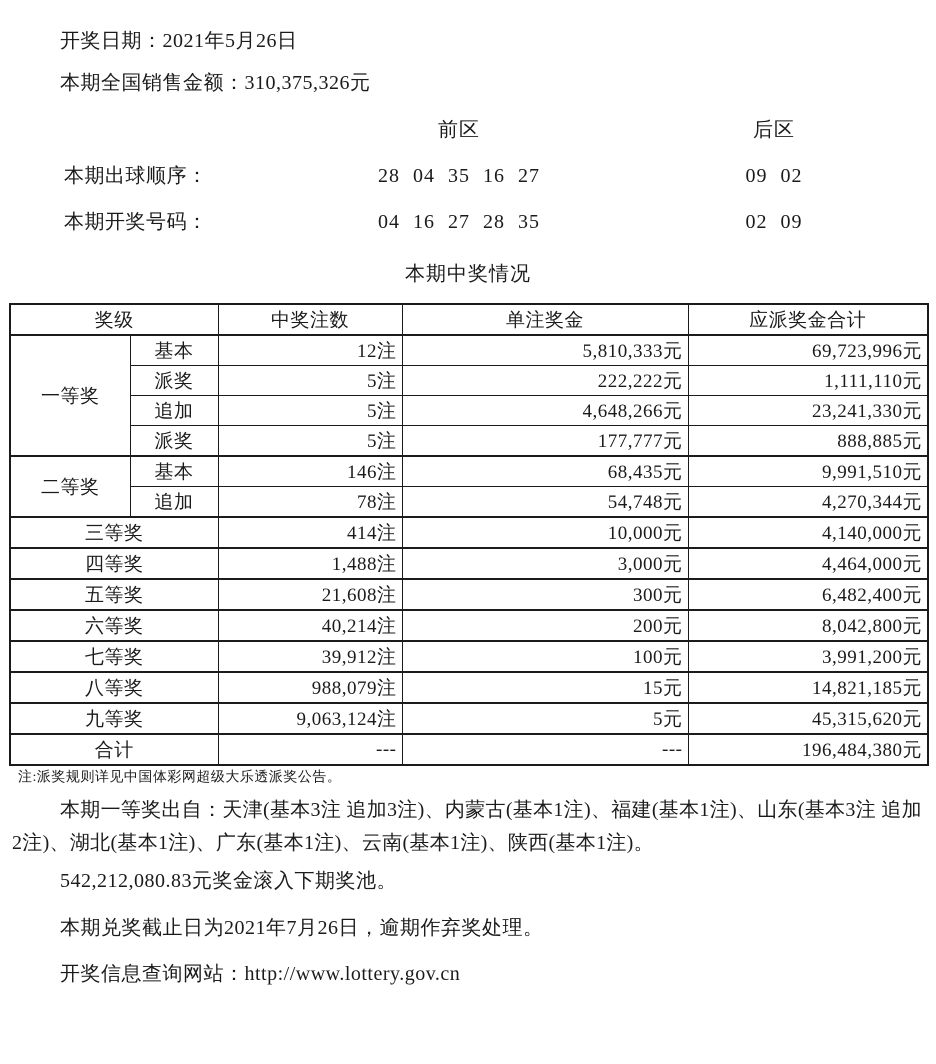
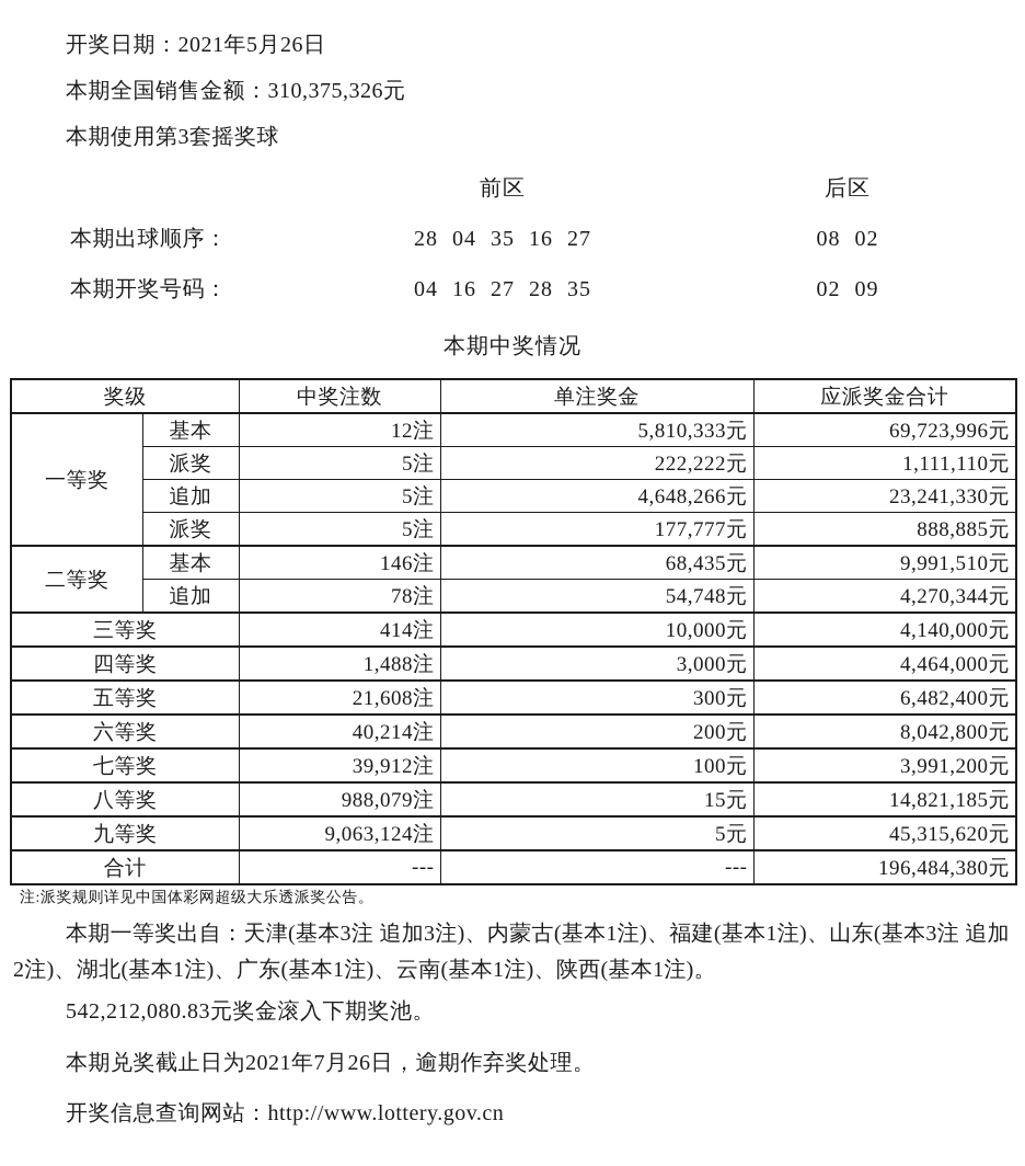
  开奖日期：2021年5月26日
  本期全国销售金额：310,375,326元
+ 本期使用第3套摇奖球
  前区
  后区
  本期出球顺序：
  28 04 35 16 27
- 09 02
+ 08 02
  本期开奖号码：
  04 16 27 28 35
  02 09
  本期中奖情况
  奖级	中奖注数	单注奖金	应派奖金合计
  一等奖	基本	12注	5,810,333元	69,723,996元
  派奖	5注	222,222元	1,111,110元
  追加	5注	4,648,266元	23,241,330元
  派奖	5注	177,777元	888,885元
  二等奖	基本	146注	68,435元	9,991,510元
  追加	78注	54,748元	4,270,344元
  三等奖	414注	10,000元	4,140,000元
  四等奖	1,488注	3,000元	4,464,000元
  五等奖	21,608注	300元	6,482,400元
  六等奖	40,214注	200元	8,042,800元
  七等奖	39,912注	100元	3,991,200元
  八等奖	988,079注	15元	14,821,185元
  九等奖	9,063,124注	5元	45,315,620元
  合计	---	---	196,484,380元
  注:派奖规则详见中国体彩网超级大乐透派奖公告。
  本期一等奖出自：天津(基本3注 追加3注)、内蒙古(基本1注)、福建(基本1注)、山东(基本3注 追加2注)、湖北(基本1注)、广东(基本1注)、云南(基本1注)、陕西(基本1注)。
  542,212,080.83元奖金滚入下期奖池。
  本期兑奖截止日为2021年7月26日，逾期作弃奖处理。
  开奖信息查询网站：http://www.lottery.gov.cn
